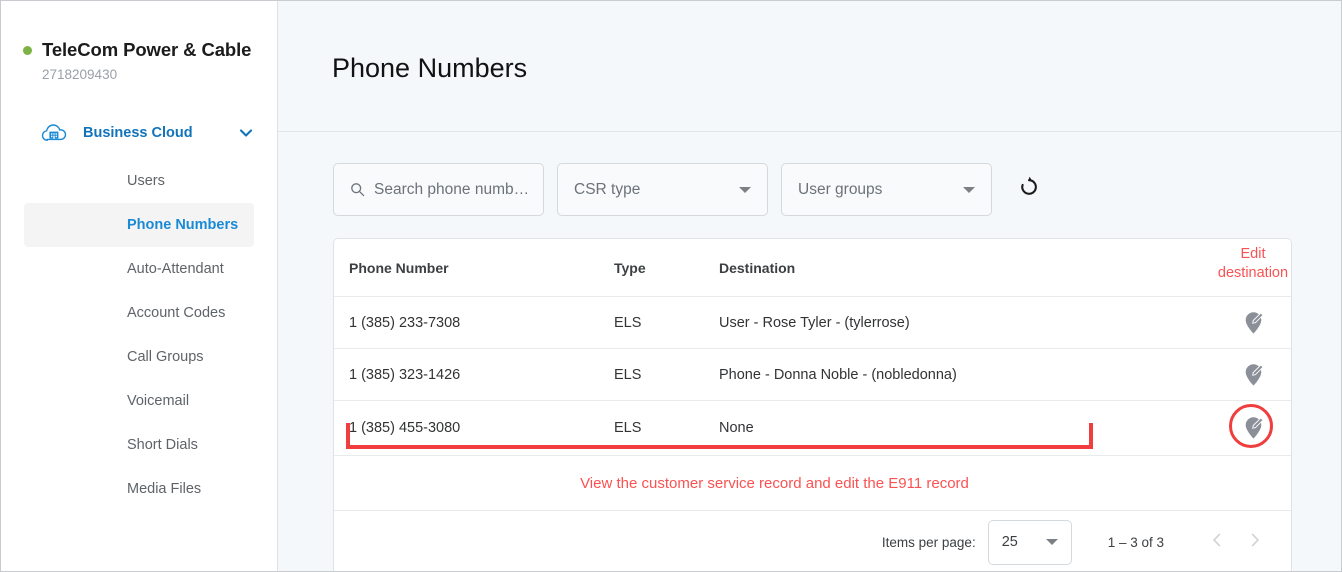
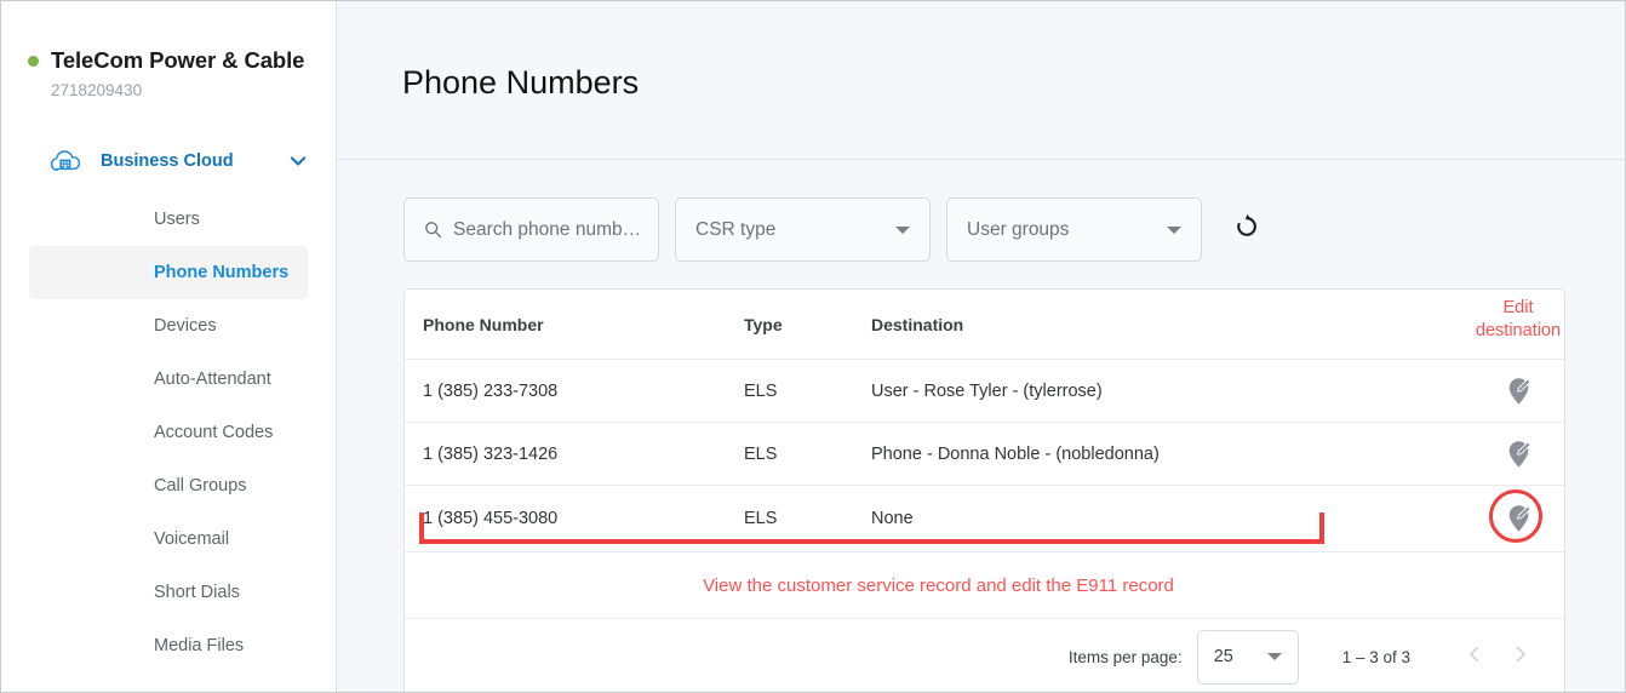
  TeleCom Power & Cable
  2718209430
  Business Cloud
  Users
  Phone Numbers
+ Devices
  Auto-Attendant
  Account Codes
  Call Groups
  Voicemail
  Short Dials
  Media Files
  Phone Numbers
  Search phone numb…
  CSR type
  User groups
  Phone Number
  Type
  Destination
  1 (385) 233-7308
  ELS
  User - Rose Tyler - (tylerrose)
  1 (385) 323-1426
  ELS
  Phone - Donna Noble - (nobledonna)
  1 (385) 455-3080
  ELS
  None
  View the customer service record and edit the E911 record
  Edit
  destination
  Items per page:
  25
  1 – 3 of 3
